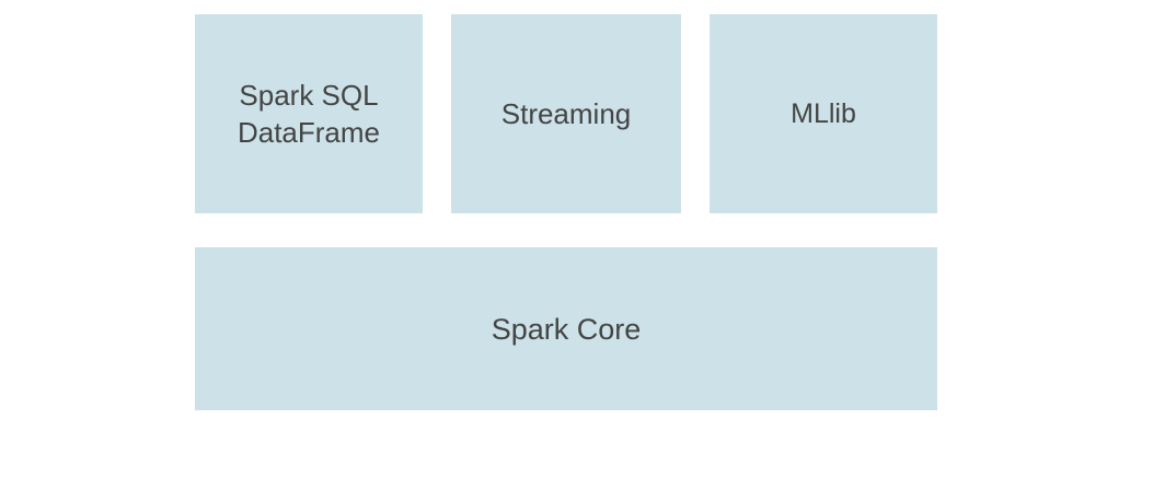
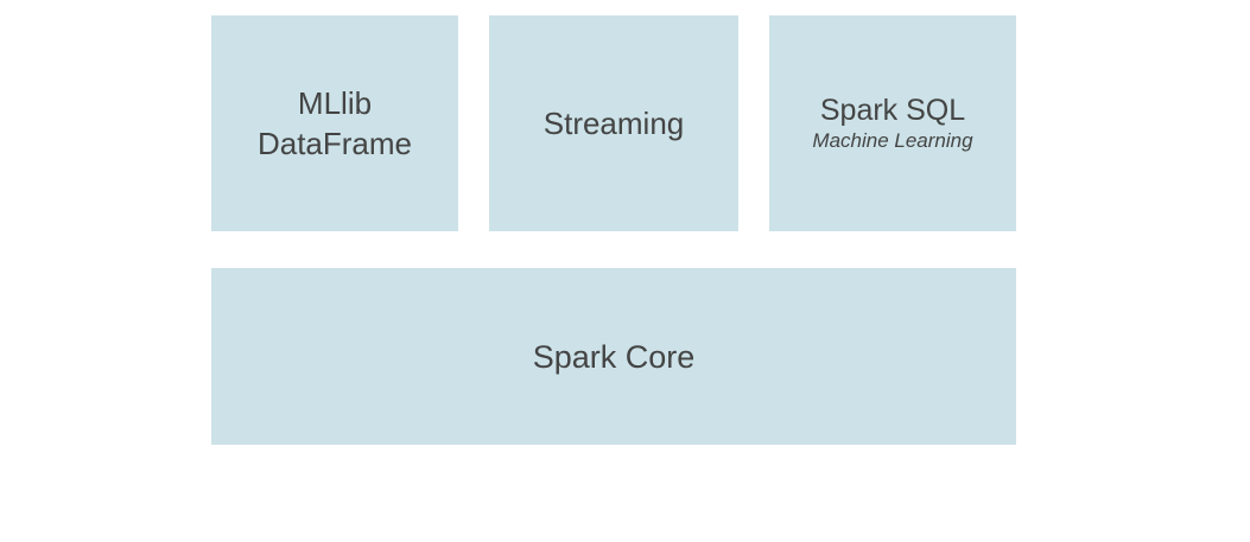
- Spark SQL
+ MLlib
  DataFrame
  Streaming
- MLlib
+ Spark SQL
+ Machine Learning
  Spark Core
